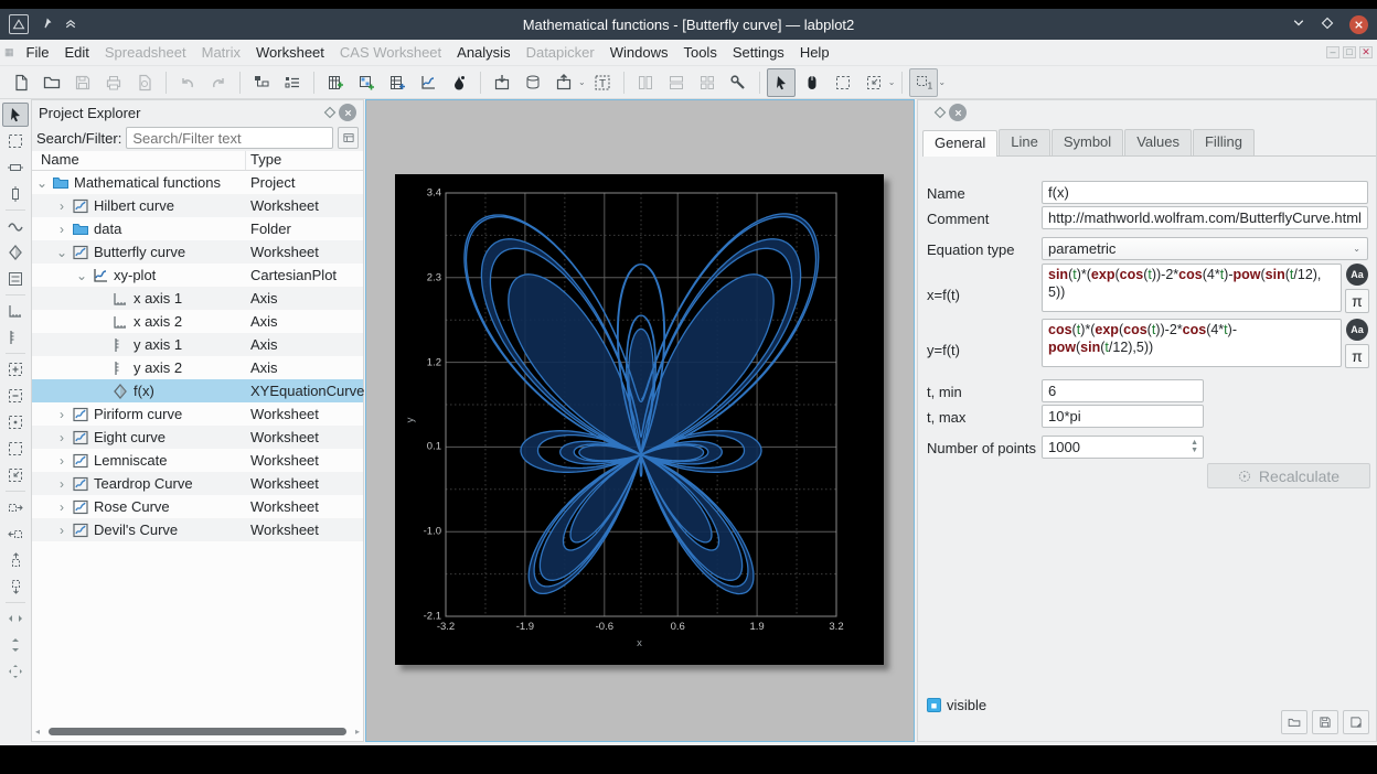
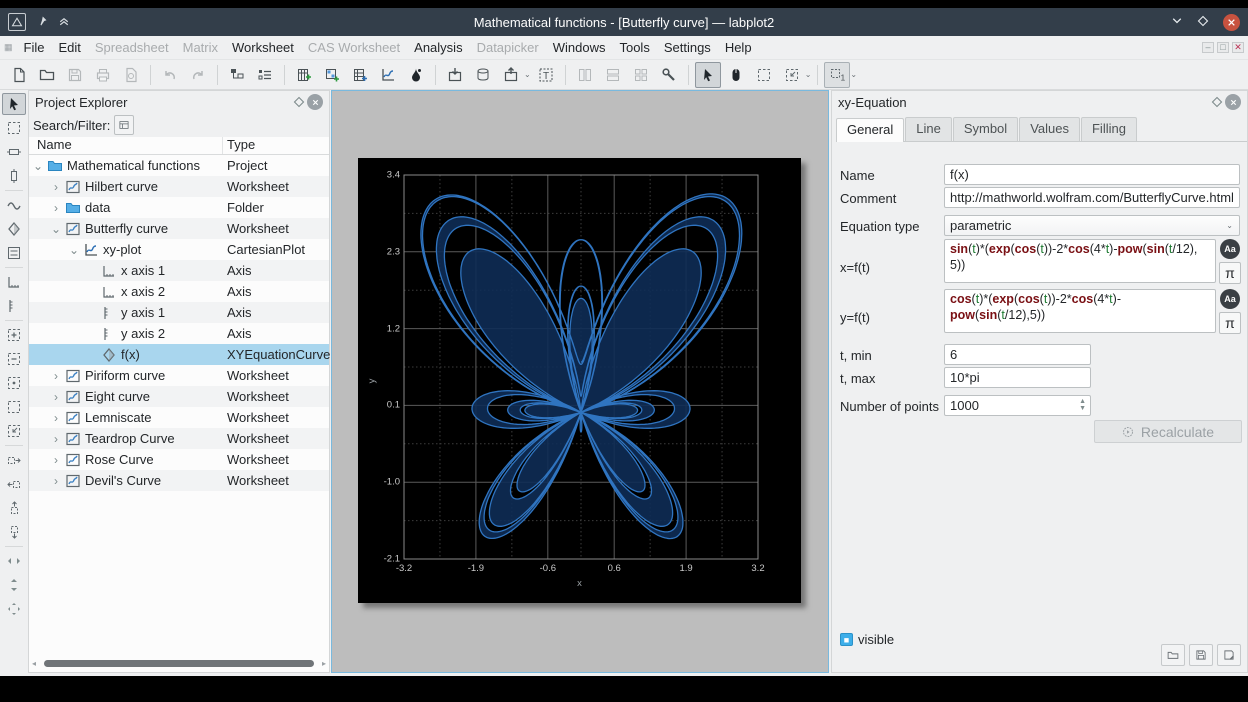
  Mathematical functions - [Butterfly curve] — labplot2
  ▦
  File
  Edit
  Spreadsheet
  Matrix
  Worksheet
  CAS Worksheet
  Analysis
  Datapicker
  Windows
  Tools
  Settings
  Help
  –
  □
  ✕
  ⌄
  T
  ⌄
  1
  ⌄
  Project Explorer
  Search/Filter:
- Search/Filter text
  Name
  Type
  ⌄
  Mathematical functions
  Project
  ›
  Hilbert curve
  Worksheet
  ›
  data
  Folder
  ⌄
  Butterfly curve
  Worksheet
  ⌄
  xy-plot
  CartesianPlot
  x axis 1
  Axis
  x axis 2
  Axis
  y axis 1
  Axis
  y axis 2
  Axis
  f(x)
  XYEquationCurve
  ›
  Piriform curve
  Worksheet
  ›
  Eight curve
  Worksheet
  ›
  Lemniscate
  Worksheet
  ›
  Teardrop Curve
  Worksheet
  ›
  Rose Curve
  Worksheet
  ›
  Devil's Curve
  Worksheet
  ◂
  ▸
  -3.2
  -1.9
  -0.6
  0.6
  1.9
  3.2
  3.4
  2.3
  1.2
  0.1
  -1.0
  -2.1
  x
+ xy-Equation
  General
  Line
  Symbol
  Values
  Filling
  Name
  f(x)
  Comment
  http://mathworld.wolfram.com/ButterflyCurve.html
  Equation type
  parametric
  ⌄
  x=f(t)
  sin(t)*(exp(cos(t))-2*cos(4*t)-pow(sin(t/12), 5))
  Aa
  π
  y=f(t)
  cos(t)*(exp(cos(t))-2*cos(4*t)-pow(sin(t/12),5))
  Aa
  π
  t, min
  6
  t, max
  10*pi
  Number of points
  1000
  Recalculate
  ■
  visible
